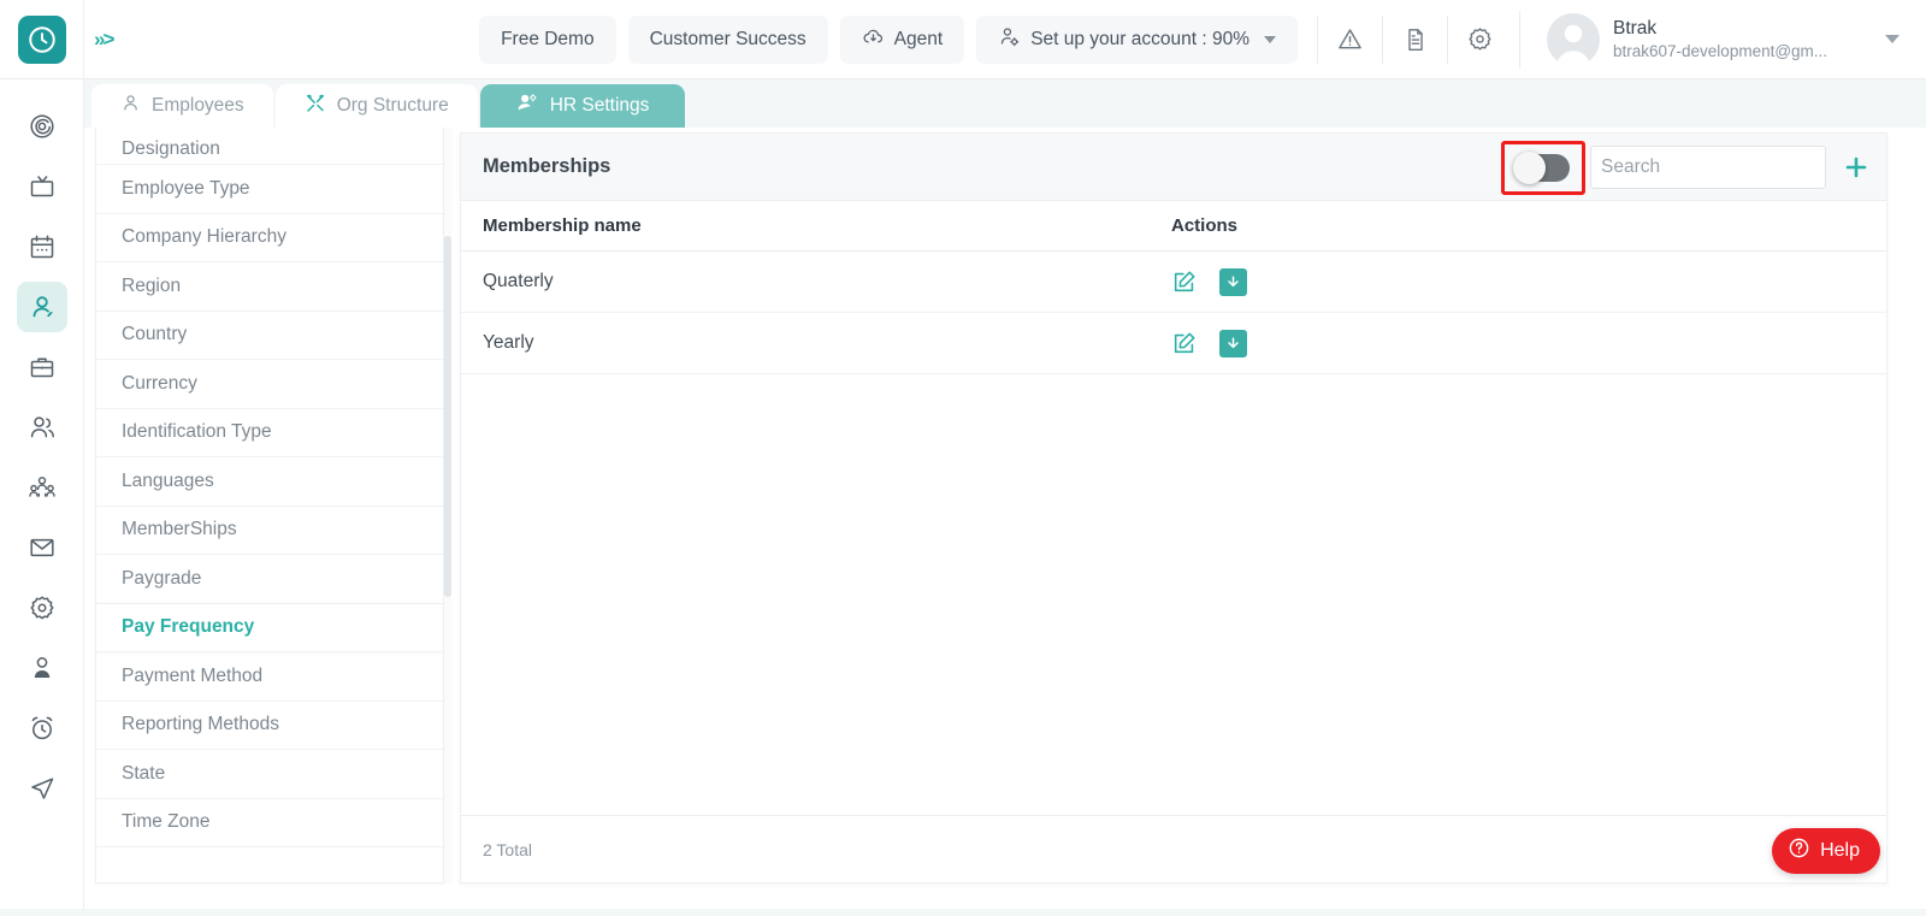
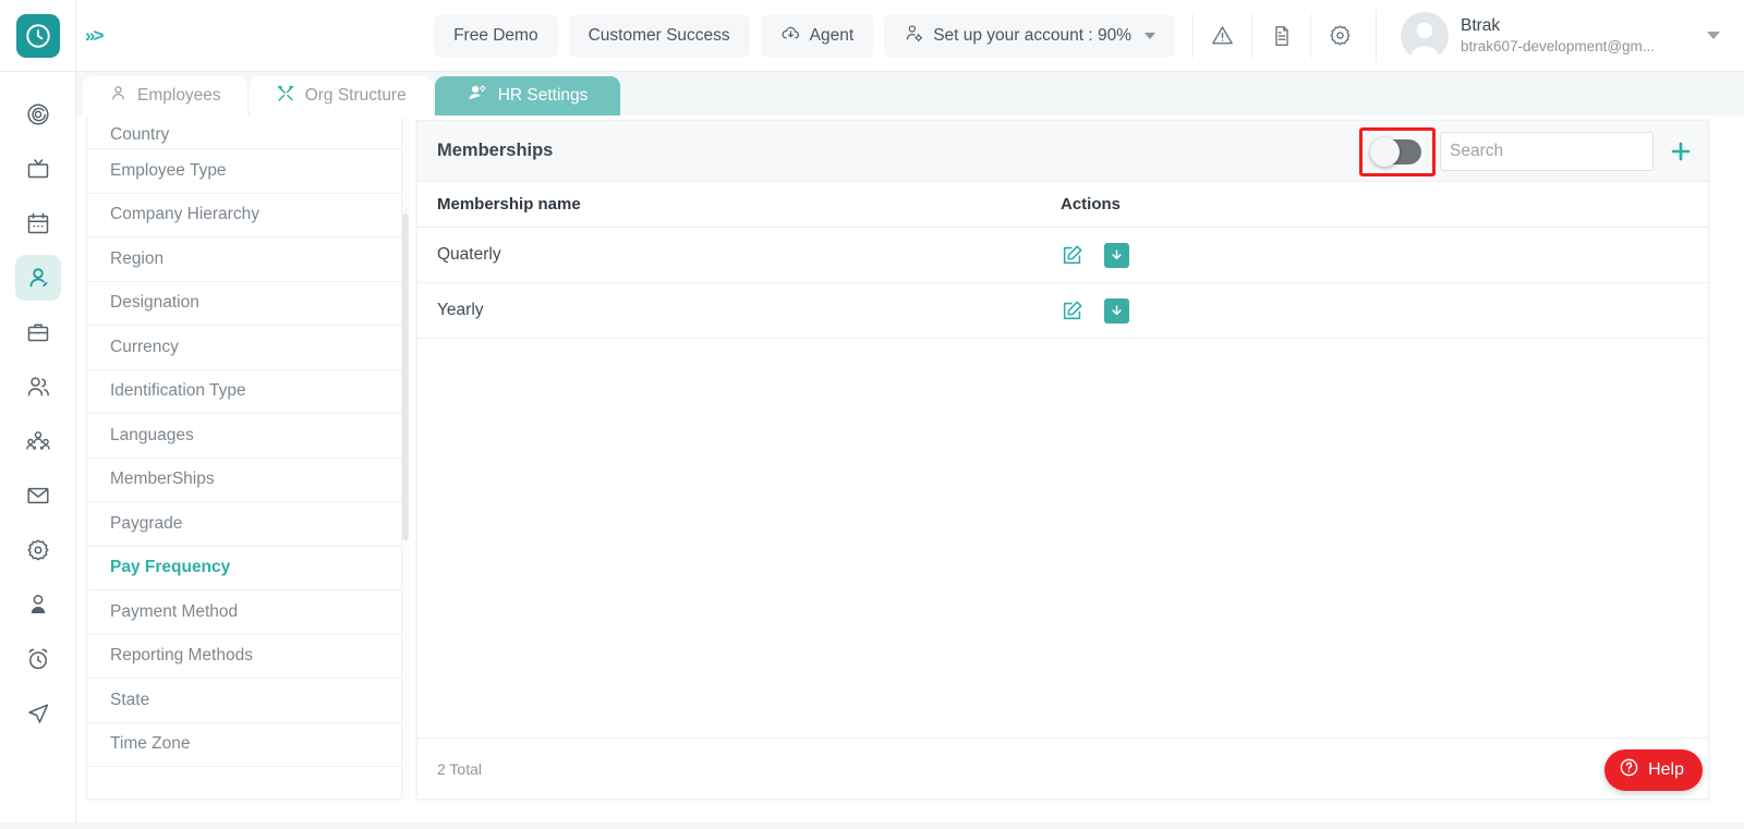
  »>
  Free Demo
  Customer Success
  Agent
  Set up your account : 90%
  Btrak
  btrak607-development@gm...
  Employees
  Org Structure
  HR Settings
- Designation
+ Country
  Employee Type
  Company Hierarchy
  Region
- Country
+ Designation
  Currency
  Identification Type
  Languages
  MemberShips
  Paygrade
  Pay Frequency
  Payment Method
  Reporting Methods
  State
  Time Zone
  Memberships
  Search
  Membership name
  Actions
  Quaterly
  Yearly
  2 Total
  Help
